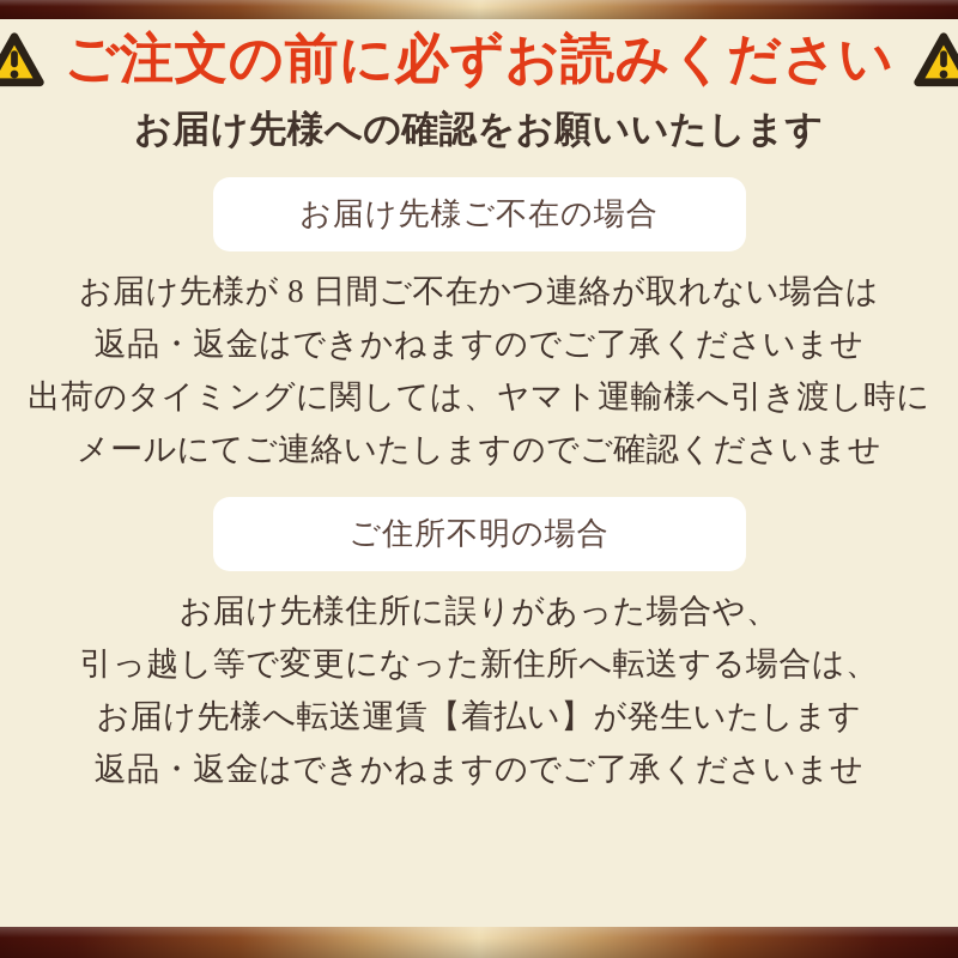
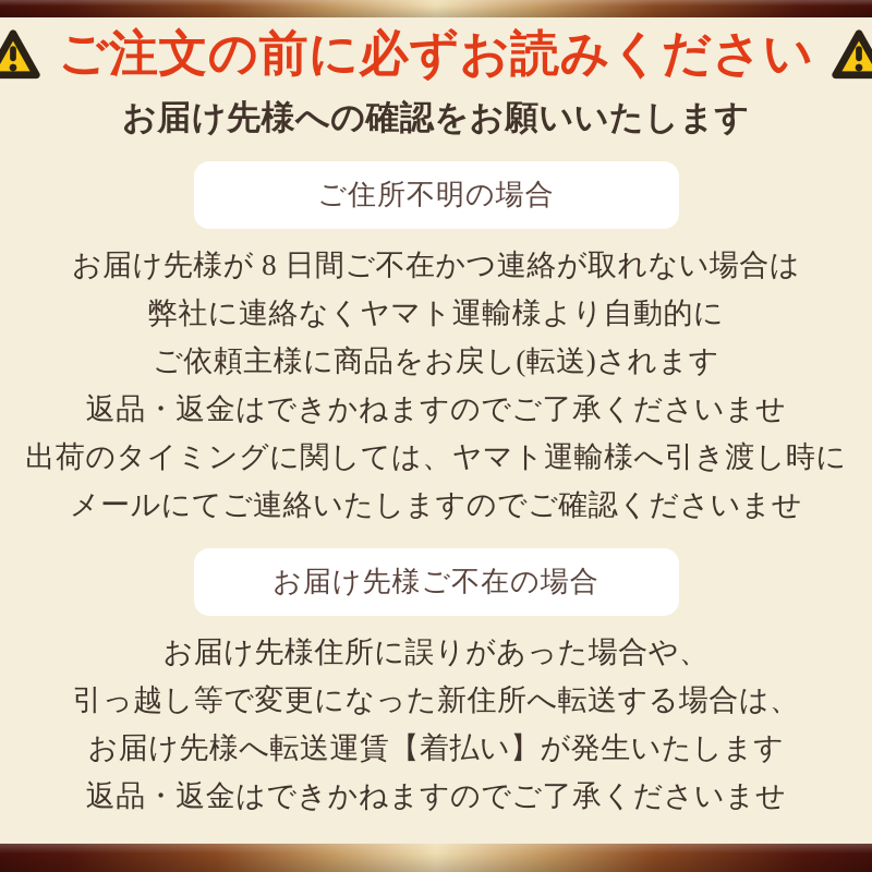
  ご注文の前に必ずお読みください
  お届け先様への確認をお願いいたします
- お届け先様ご不在の場合
+ ご住所不明の場合
  お届け先様が 8 日間ご不在かつ連絡が取れない場合は
+ 弊社に連絡なくヤマト運輸様より自動的に
+ ご依頼主様に商品をお戻し(転送)されます
  返品・返金はできかねますのでご了承くださいませ
  出荷のタイミングに関しては、ヤマト運輸様へ引き渡し時に
  メールにてご連絡いたしますのでご確認くださいませ
- ご住所不明の場合
+ お届け先様ご不在の場合
  お届け先様住所に誤りがあった場合や、
  引っ越し等で変更になった新住所へ転送する場合は、
  お届け先様へ転送運賃【着払い】が発生いたします
  返品・返金はできかねますのでご了承くださいませ
